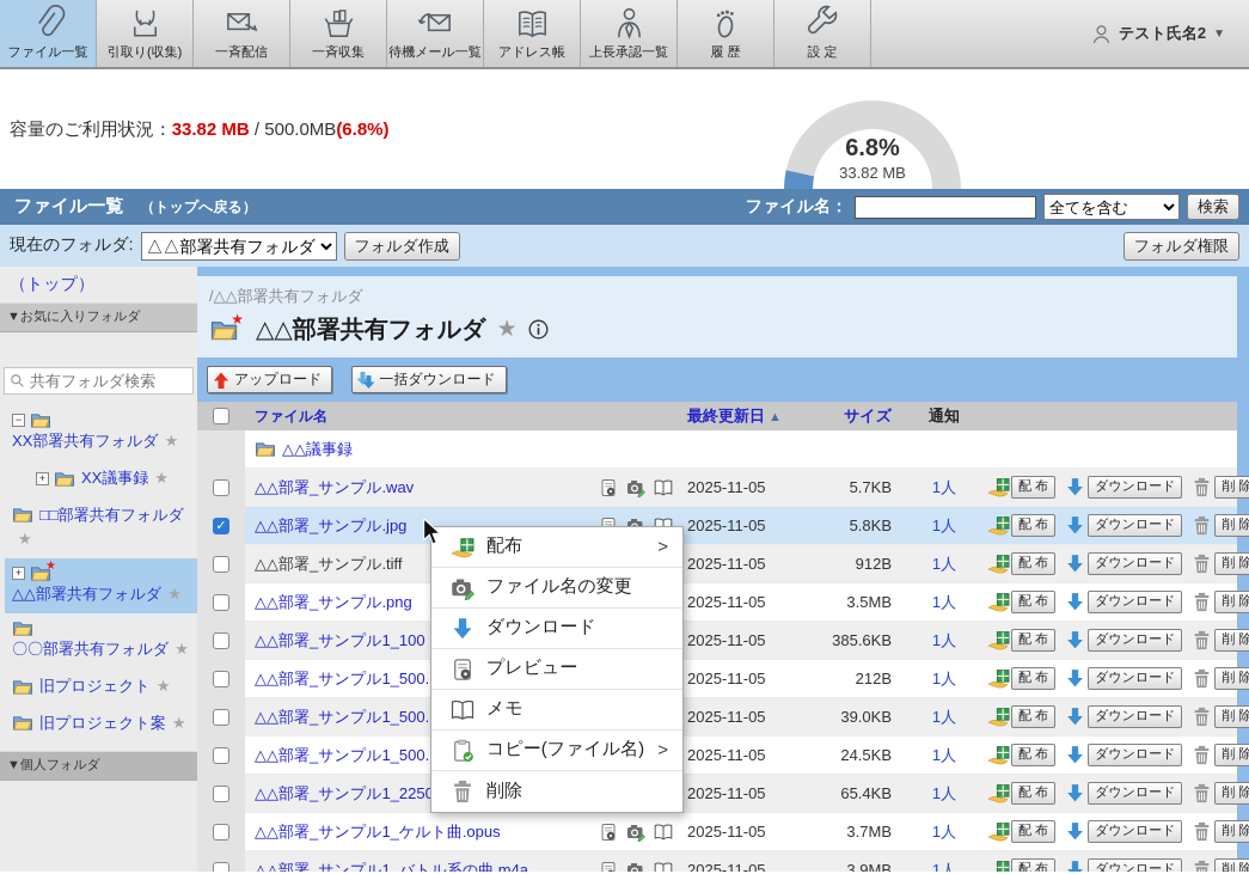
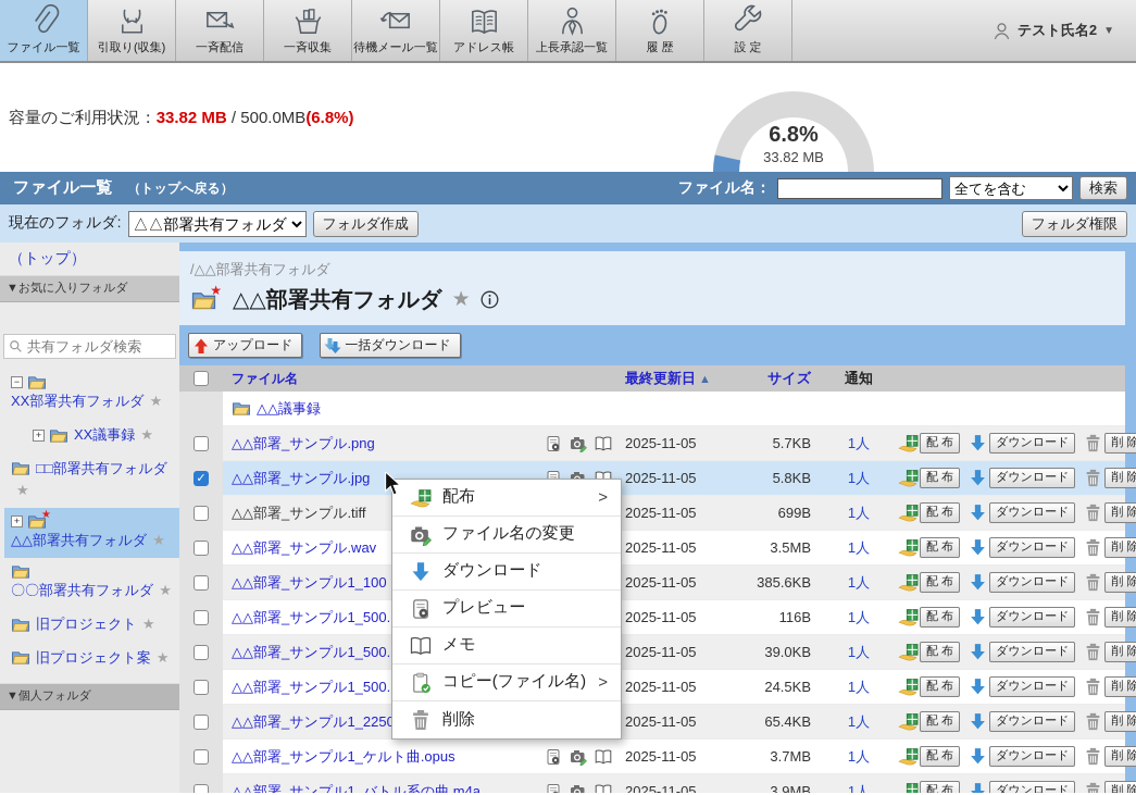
  ファイル一覧
  引取り(収集)
  一斉配信
  一斉収集
  待機メール一覧
  アドレス帳
  上長承認一覧
  履 歴
  設 定
  テスト氏名2
  ▼
  容量のご利用状況：33.82 MB / 500.0MB(6.8%)
  6.8%
  33.82 MB
  ファイル一覧
  （トップへ戻る）
  ファイル名：
  全てを含む
  検索
  現在のフォルダ:
  △△部署共有フォルダ
  フォルダ作成
  フォルダ権限
  （トップ）
  ▼お気に入りフォルダ
  共有フォルダ検索
  −
  XX部署共有フォルダ
  ★
  +
  XX議事録
  ★
  □□部署共有フォルダ
  ★
  +
  ★
  △△部署共有フォルダ
  ★
  〇〇部署共有フォルダ
  ★
  旧プロジェクト
  ★
  旧プロジェクト案
  ★
  ▼個人フォルダ
  /△△部署共有フォルダ
  ★
  △△部署共有フォルダ
  ★
  アップロード
  一括ダウンロード
  ファイル名
  最終更新日 ▲
  サイズ
  通知
  △△議事録
- △△部署_サンプル.wav
+ △△部署_サンプル.png
  2025-11-05
  5.7KB
  1人
  配 布
  ダウンロード
  削 除
  ✓
  △△部署_サンプル.jpg
  2025-11-05
  5.8KB
  1人
  配 布
  ダウンロード
  削 除
  △△部署_サンプル.tiff
  2025-11-05
- 912B
+ 699B
  1人
  配 布
  ダウンロード
  削 除
- △△部署_サンプル.png
+ △△部署_サンプル.wav
  2025-11-05
  3.5MB
  1人
  配 布
  ダウンロード
  削 除
  △△部署_サンプル1_100
  2025-11-05
  385.6KB
  1人
  配 布
  ダウンロード
  削 除
  △△部署_サンプル1_500.
  2025-11-05
- 212B
+ 116B
  1人
  配 布
  ダウンロード
  削 除
  △△部署_サンプル1_500.
  2025-11-05
  39.0KB
  1人
  配 布
  ダウンロード
  削 除
  △△部署_サンプル1_500.
  2025-11-05
  24.5KB
  1人
  配 布
  ダウンロード
  削 除
  △△部署_サンプル1_225
  2025-11-05
  65.4KB
  1人
  配 布
  ダウンロード
  削 除
  △△部署_サンプル1_ケルト曲.opus
  2025-11-05
  3.7MB
  1人
  配 布
  ダウンロード
  削 除
  △△部署_サンプル1_バトル系の曲.m4a
  2025-11-05
  3.9MB
  1人
  配 布
  ダウンロード
  削 除
  配布
  >
  ファイル名の変更
  ダウンロード
  プレビュー
  メモ
  コピー(ファイル名)
  >
  削除
